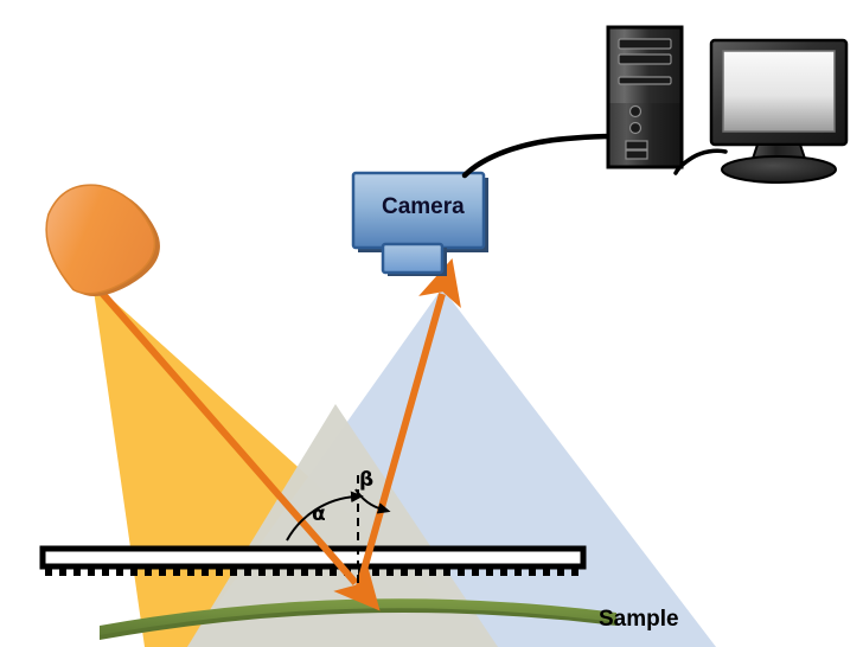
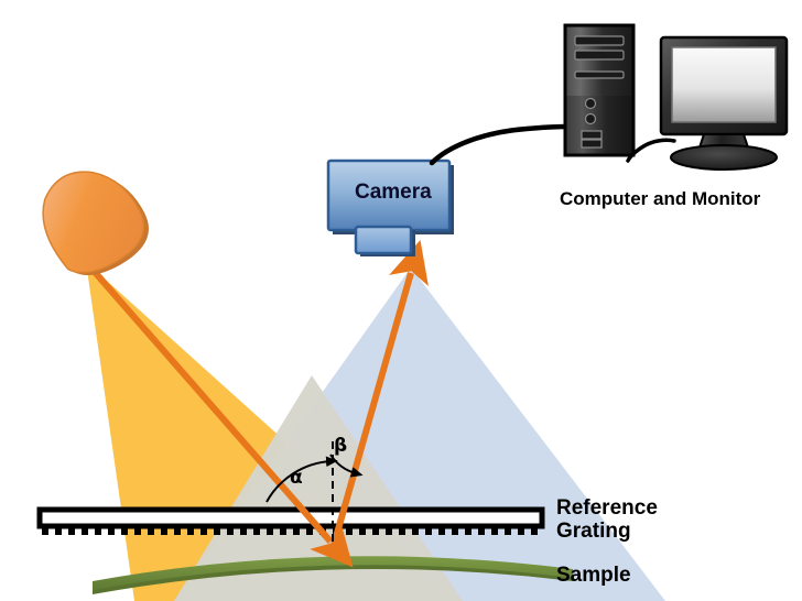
  Camera
+ Computer and Monitor
+ Reference
+ Grating
  Sample
  α
  β
